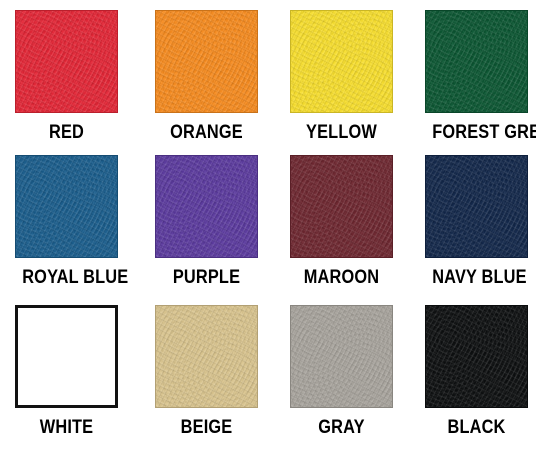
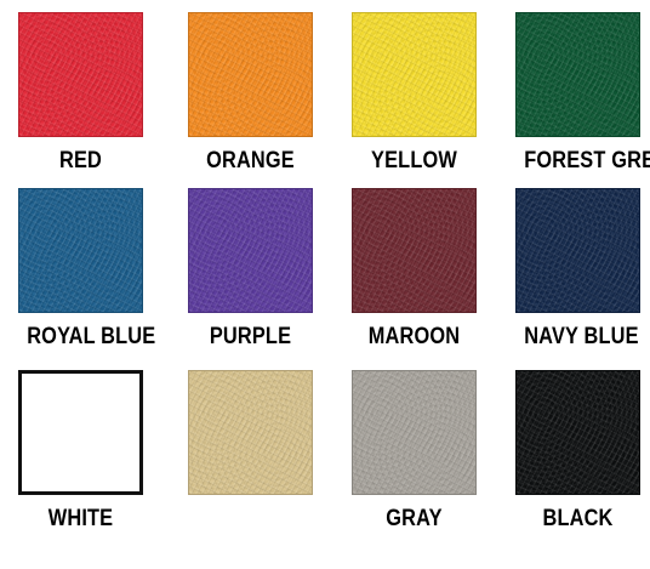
  RED
  ORANGE
  YELLOW
  FOREST GRE
  ROYAL BLUE
  PURPLE
  MAROON
  NAVY BLUE
  WHITE
- BEIGE
  GRAY
  BLACK
